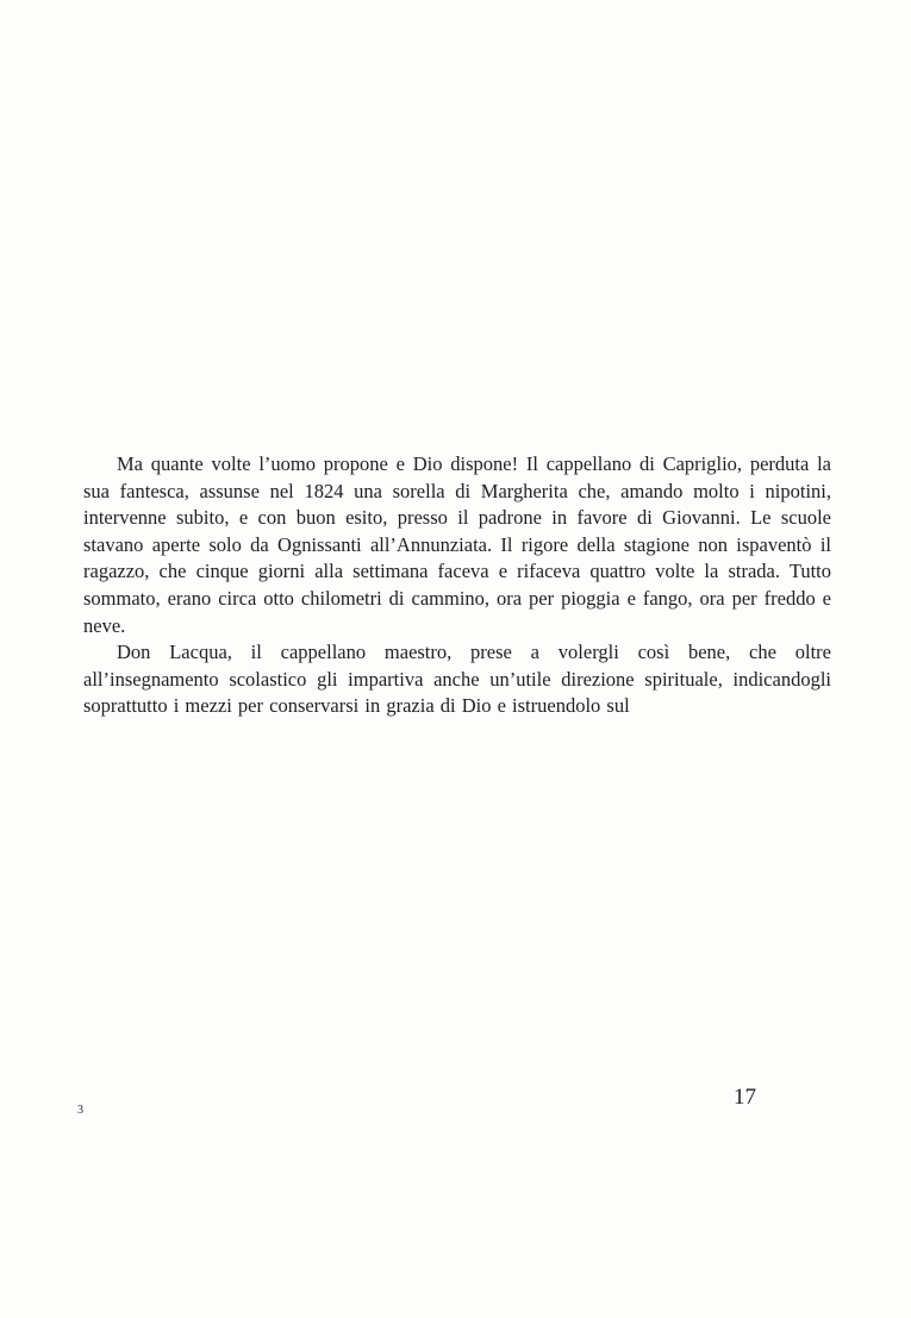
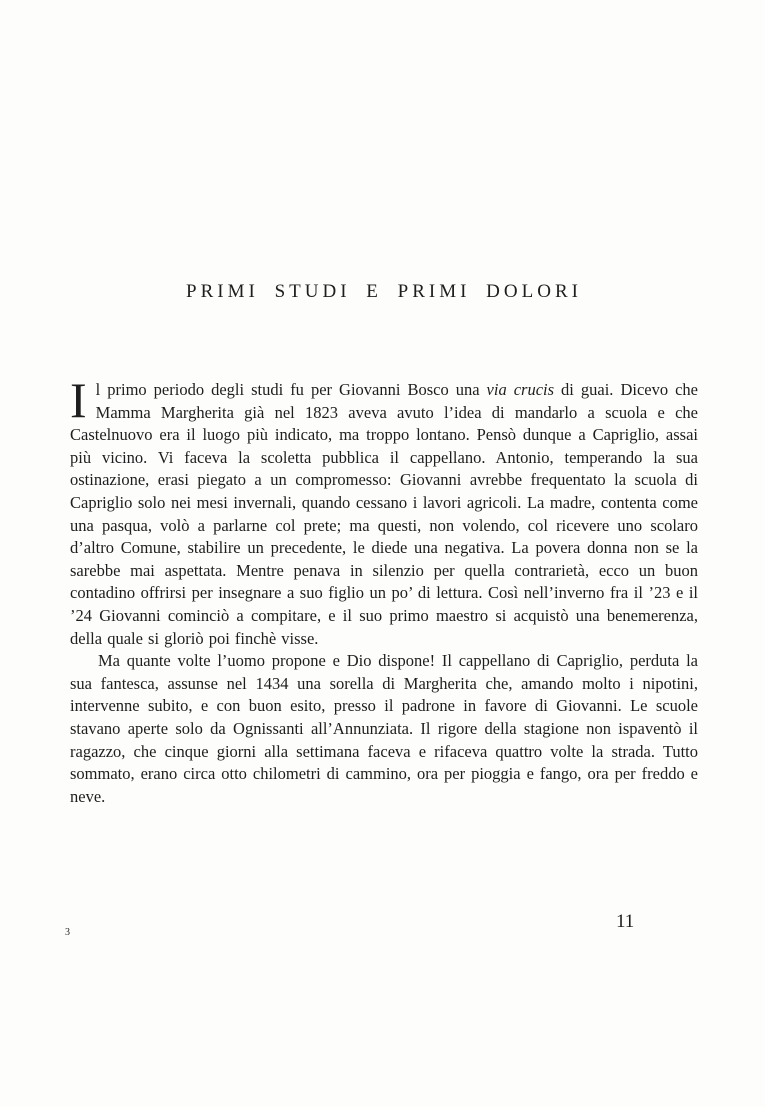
+ PRIMI STUDI E PRIMI DOLORI
+ I
+ l primo periodo degli studi fu per Giovanni Bosco una via crucis di guai. Dicevo che Mamma Margherita già nel 1823 aveva avuto l’idea di mandarlo a scuola e che Castelnuovo era il luogo più indicato, ma troppo lontano. Pensò dunque a Capriglio, assai più vicino. Vi faceva la scoletta pubblica il cappellano. Antonio, temperando la sua ostinazione, erasi piegato a un compromesso: Giovanni avrebbe frequentato la scuola di Capriglio solo nei mesi invernali, quando cessano i lavori agricoli. La madre, contenta come una pasqua, volò a parlarne col prete; ma questi, non volendo, col ricevere uno scolaro d’altro Comune, stabilire un precedente, le diede una negativa. La povera donna non se la sarebbe mai aspettata. Mentre penava in silenzio per quella contrarietà, ecco un buon contadino offrirsi per insegnare a suo figlio un po’ di lettura. Così nell’inverno fra il ’23 e il ’24 Giovanni cominciò a compitare, e il suo primo maestro si acquistò una benemerenza, della quale si gloriò poi finchè visse.
- Ma quante volte l’uomo propone e Dio dispone! Il cappellano di Capriglio, perduta la sua fantesca, assunse nel 1824 una sorella di Margherita che, amando molto i nipotini, intervenne subito, e con buon esito, presso il padrone in favore di Giovanni. Le scuole stavano aperte solo da Ognissanti all’Annunziata. Il rigore della stagione non ispaventò il ragazzo, che cinque giorni alla settimana faceva e rifaceva quattro volte la strada. Tutto sommato, erano circa otto chilometri di cammino, ora per pioggia e fango, ora per freddo e neve.
+ Ma quante volte l’uomo propone e Dio dispone! Il cappellano di Capriglio, perduta la sua fantesca, assunse nel 1434 una sorella di Margherita che, amando molto i nipotini, intervenne subito, e con buon esito, presso il padrone in favore di Giovanni. Le scuole stavano aperte solo da Ognissanti all’Annunziata. Il rigore della stagione non ispaventò il ragazzo, che cinque giorni alla settimana faceva e rifaceva quattro volte la strada. Tutto sommato, erano circa otto chilometri di cammino, ora per pioggia e fango, ora per freddo e neve.
- Don Lacqua, il cappellano maestro, prese a volergli così bene, che oltre all’insegnamento scolastico gli impartiva anche un’utile direzione spirituale, indicandogli soprattutto i mezzi per conservarsi in grazia di Dio e istruendolo sul
  3
- 17
+ 11
